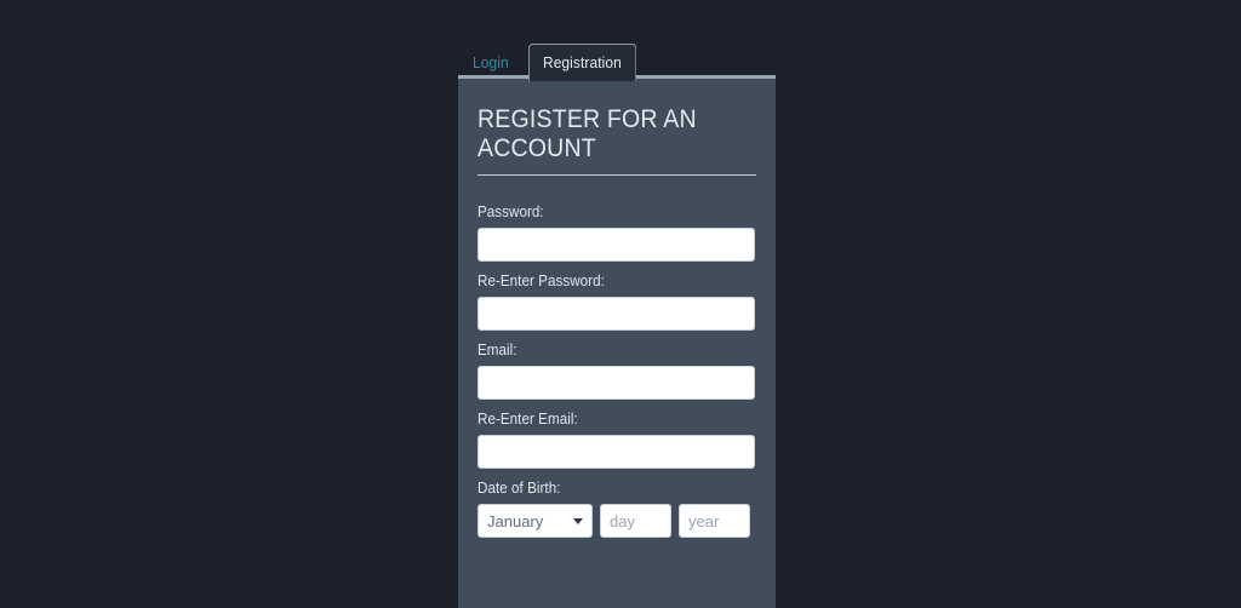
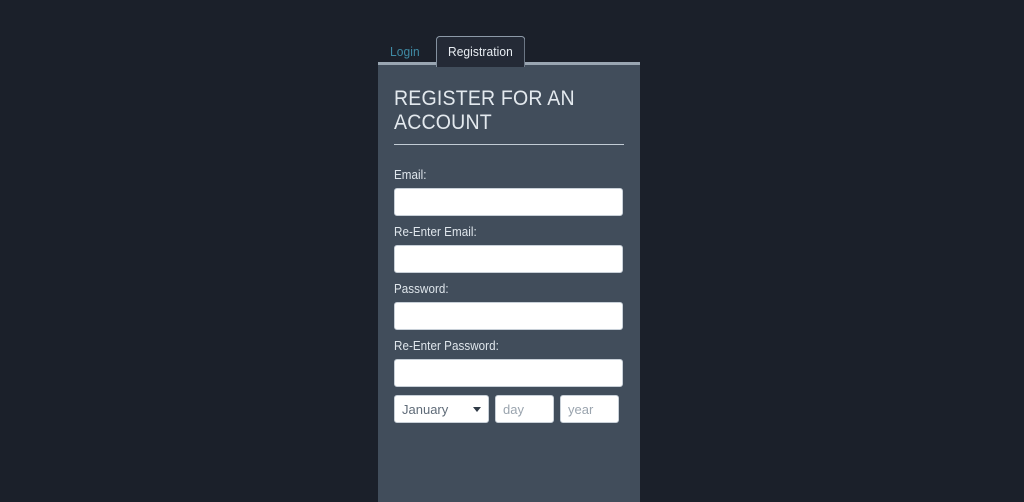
  Login
  Registration
  REGISTER FOR AN ACCOUNT
- Password:
+ Email:
- Re-Enter Password:
+ Re-Enter Email:
- Email:
+ Password:
- Re-Enter Email:
+ Re-Enter Password:
- Date of Birth:
  January
  day
  year
